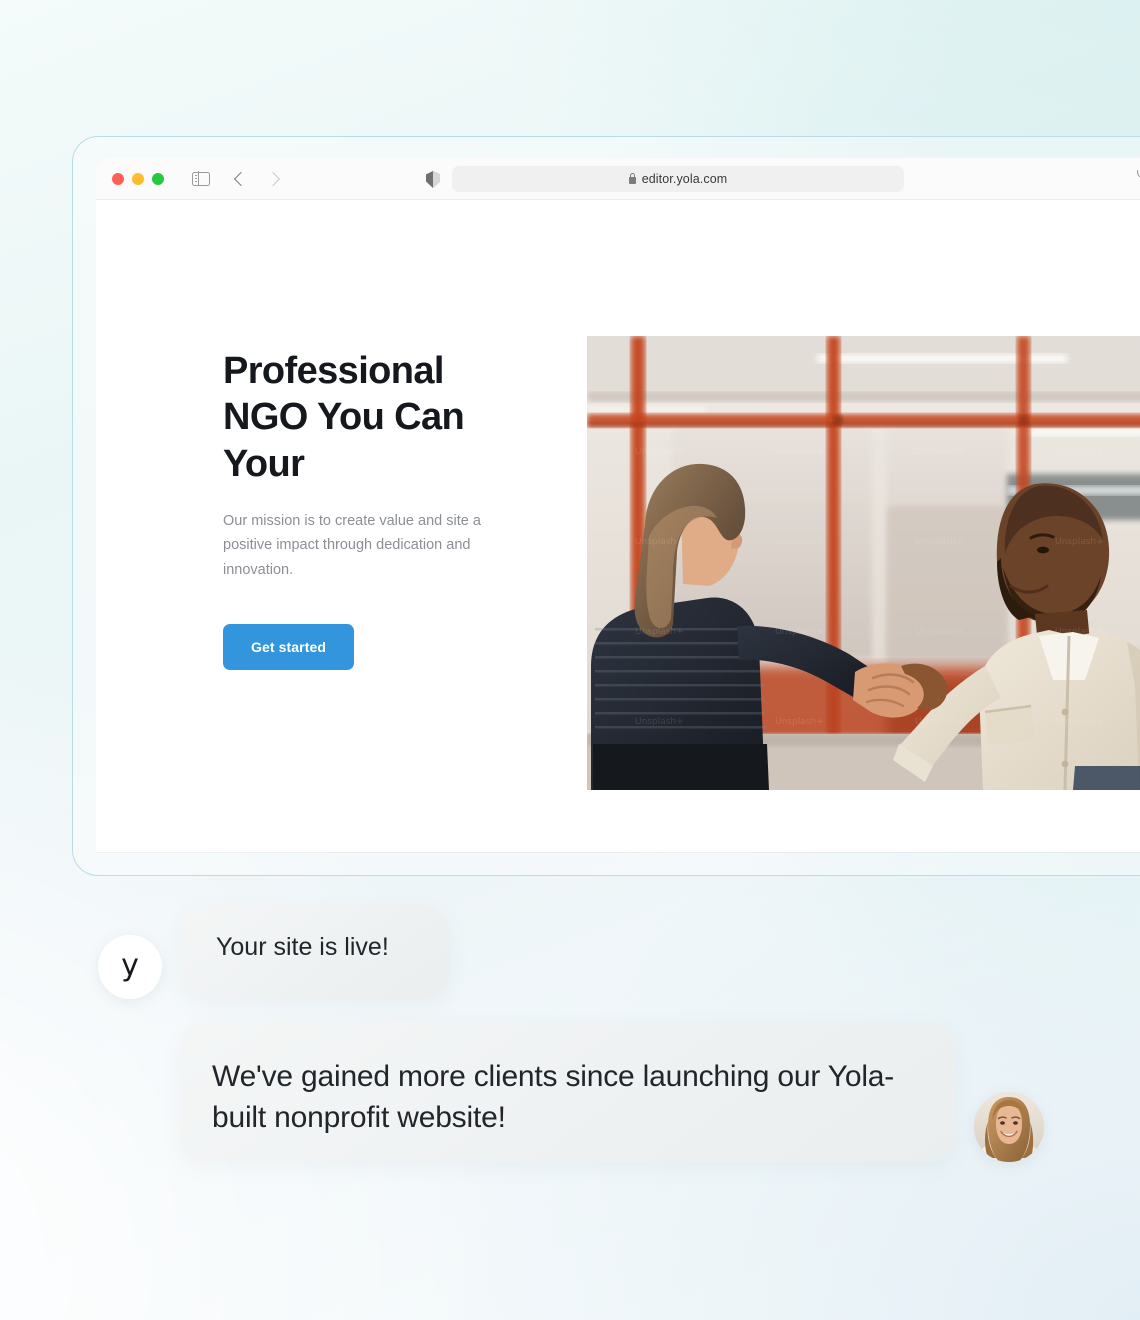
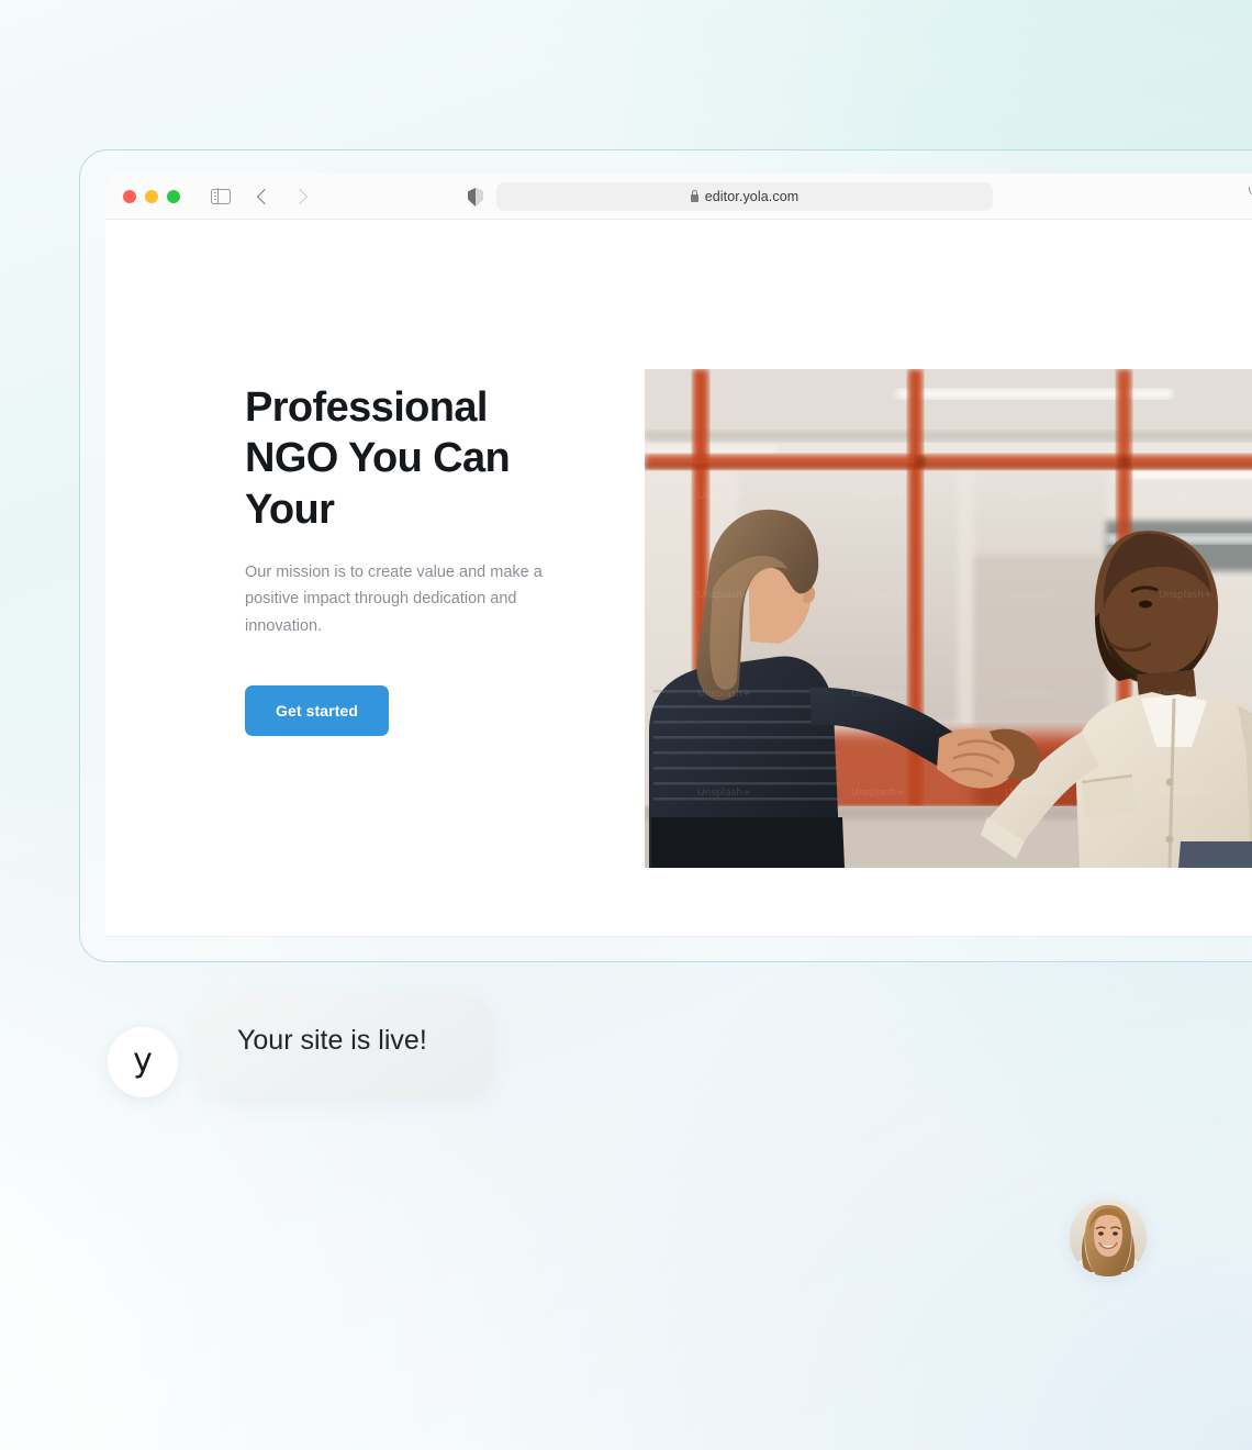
  editor.yola.com
  Professional NGO You Can Your
- Our mission is to create value and site a positive impact through dedication and innovation.
+ Our mission is to create value and make a positive impact through dedication and innovation.
  Get started
  Unsplash+
  Unsplash+
  Unsplash+
  Unsplash+
  Unsplash+
  Unsplash+
  Unsplash+
  Unsplash+
  Unsplash+
  y
  Your site is live!
- We've gained more clients since launching our Yola-built nonprofit website!
